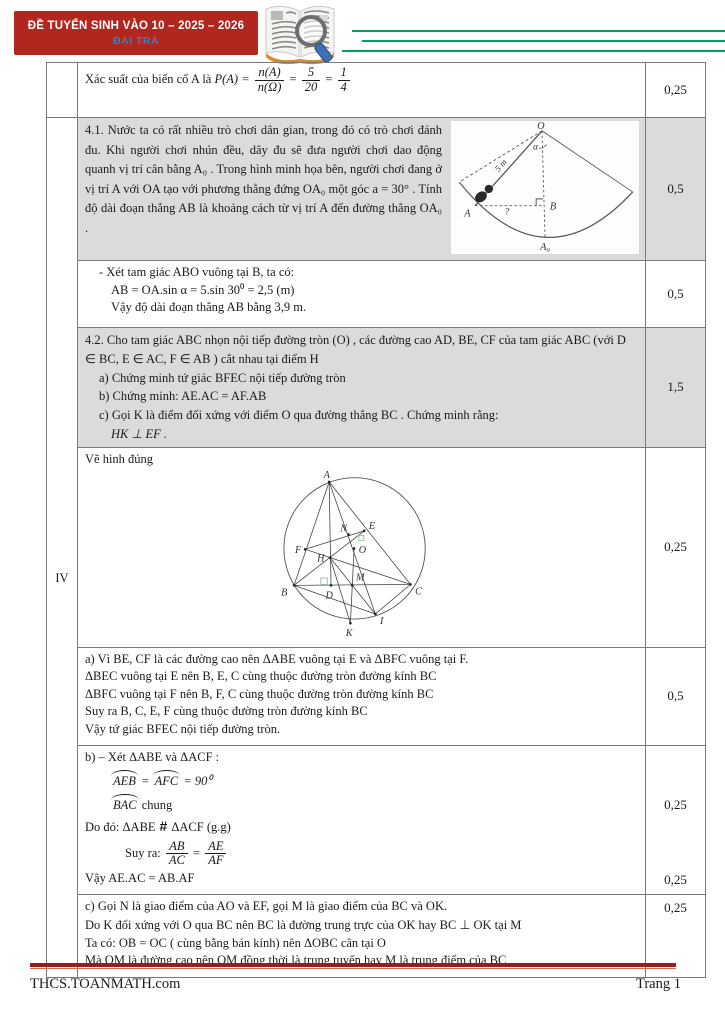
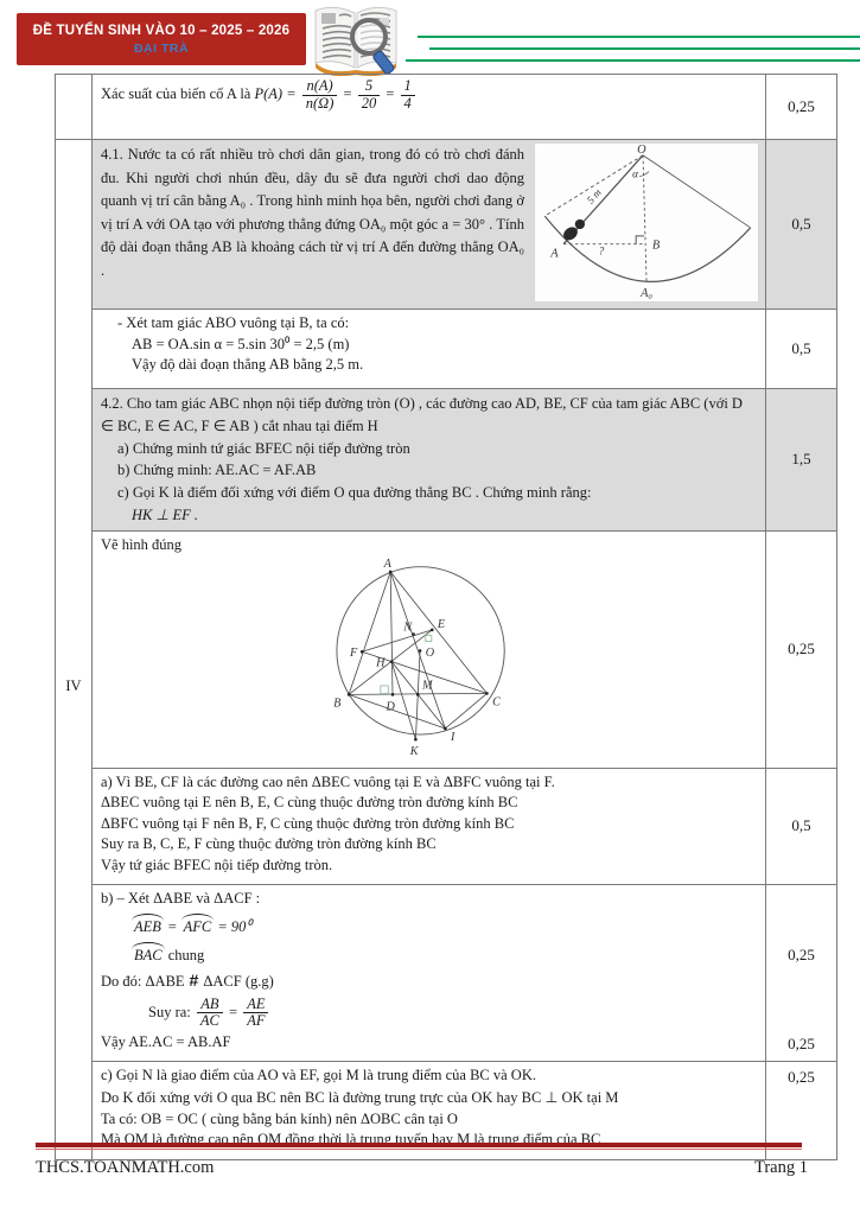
  ĐỀ TUYỂN SINH VÀO 10 – 2025 – 2026
  ĐẠI TRÀ
  	Xác suất của biến cố A là P(A) = n(A)n(Ω) = 520 = 14	0,25
- - Xét tam giác ABO vuông tại B, ta có: AB = OA.sin α = 5.sin 30⁰ = 2,5 (m) Vậy độ dài đoạn thẳng AB bằng 3,9 m.	0,5
+ - Xét tam giác ABO vuông tại B, ta có: AB = OA.sin α = 5.sin 30⁰ = 2,5 (m) Vậy độ dài đoạn thẳng AB bằng 2,5 m.	0,5
  4.2. Cho tam giác ABC nhọn nội tiếp đường tròn (O) , các đường cao AD, BE, CF của tam giác ABC (với D ∈ BC, E ∈ AC, F ∈ AB ) cắt nhau tại điểm H a) Chứng minh tứ giác BFEC nội tiếp đường tròn b) Chứng minh: AE.AC = AF.AB c) Gọi K là điểm đối xứng với điểm O qua đường thẳng BC . Chứng minh rằng: HK ⊥ EF .	1,5
  Vẽ hình đúng A B C D E F H I K M N O	0,25
- a) Vì BE, CF là các đường cao nên ΔABE vuông tại E và ΔBFC vuông tại F. ΔBEC vuông tại E nên B, E, C cùng thuộc đường tròn đường kính BC ΔBFC vuông tại F nên B, F, C cùng thuộc đường tròn đường kính BC Suy ra B, C, E, F cùng thuộc đường tròn đường kính BC Vậy tứ giác BFEC nội tiếp đường tròn.	0,5
+ a) Vì BE, CF là các đường cao nên ΔBEC vuông tại E và ΔBFC vuông tại F. ΔBEC vuông tại E nên B, E, C cùng thuộc đường tròn đường kính BC ΔBFC vuông tại F nên B, F, C cùng thuộc đường tròn đường kính BC Suy ra B, C, E, F cùng thuộc đường tròn đường kính BC Vậy tứ giác BFEC nội tiếp đường tròn.	0,5
  b) – Xét ΔABE và ΔACF : AEB = AFC = 90⁰ BAC chung Do đó: ΔABE # ΔACF (g.g) Suy ra: ABAC = AEAF Vậy AE.AC = AB.AF	0,25 0,25
- c) Gọi N là giao điểm của AO và EF, gọi M là giao điểm của BC và OK. Do K đối xứng với O qua BC nên BC là đường trung trực của OK hay BC ⊥ OK tại M Ta có: OB = OC ( cùng bằng bán kính) nên ΔOBC cân tại O Mà OM là đường cao nên OM đồng thời là trung tuyến hay M là trung điểm của BC	0,25
+ c) Gọi N là giao điểm của AO và EF, gọi M là trung điểm của BC và OK. Do K đối xứng với O qua BC nên BC là đường trung trực của OK hay BC ⊥ OK tại M Ta có: OB = OC ( cùng bằng bán kính) nên ΔOBC cân tại O Mà OM là đường cao nên OM đồng thời là trung tuyến hay M là trung điểm của BC	0,25
  THCS.TOANMATH.com
  Trang 1
